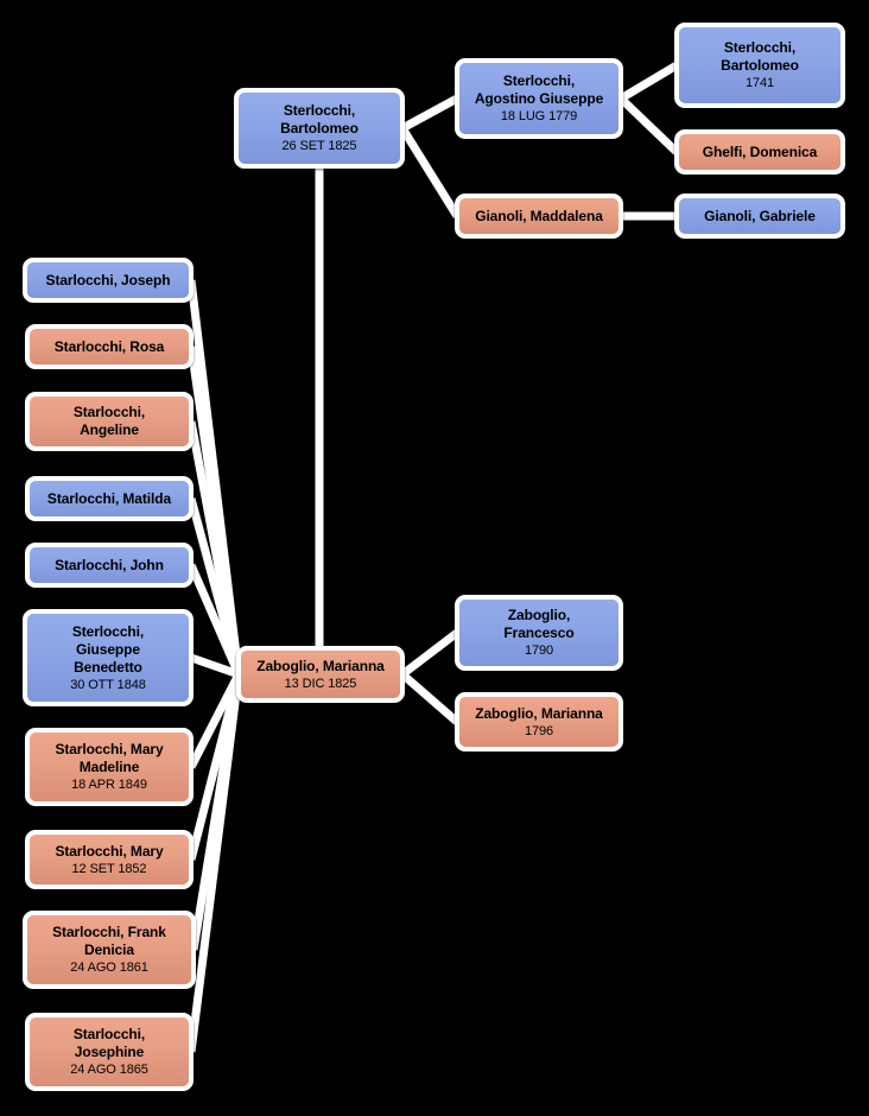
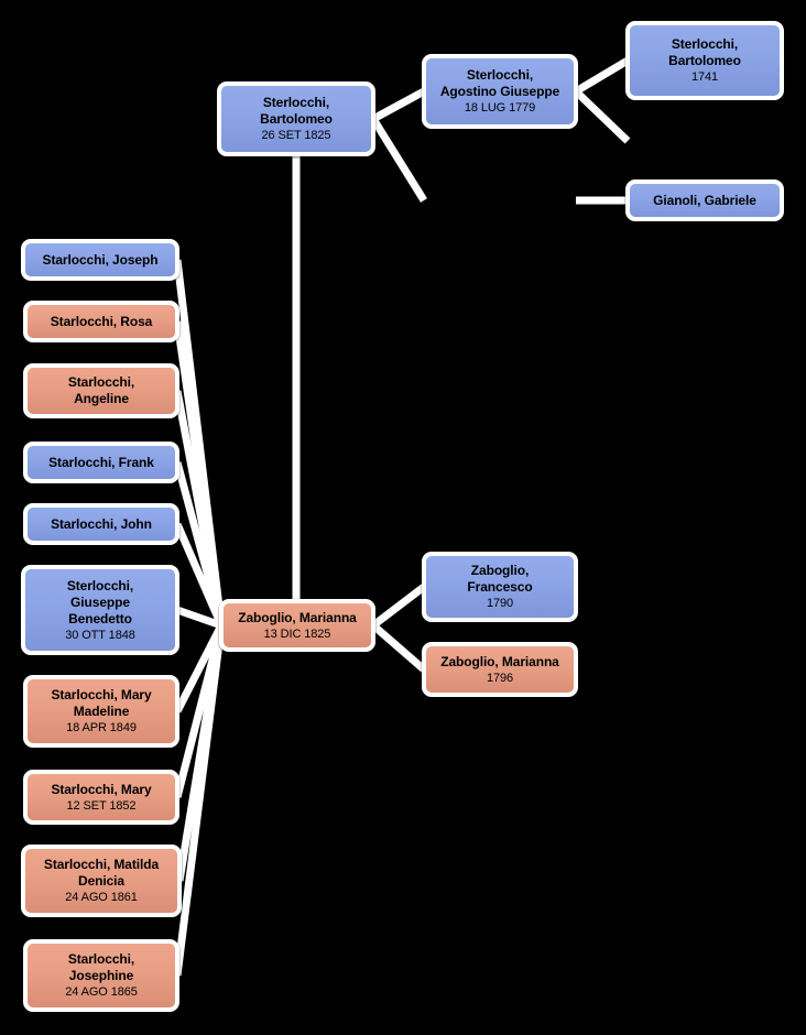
  Sterlocchi,
  Bartolomeo
  26 SET 1825
  Sterlocchi,
  Agostino Giuseppe
  18 LUG 1779
  Sterlocchi,
  Bartolomeo
  1741
- Ghelfi, Domenica
- Gianoli, Maddalena
  Gianoli, Gabriele
  Zaboglio, Marianna
  13 DIC 1825
  Zaboglio,
  Francesco
  1790
  Zaboglio, Marianna
  1796
  Starlocchi, Joseph
  Starlocchi, Rosa
  Starlocchi,
  Angeline
- Starlocchi, Matilda
+ Starlocchi, Frank
  Starlocchi, John
  Sterlocchi,
  Giuseppe
  Benedetto
  30 OTT 1848
  Starlocchi, Mary
  Madeline
  18 APR 1849
  Starlocchi, Mary
  12 SET 1852
- Starlocchi, Frank
+ Starlocchi, Matilda
  Denicia
  24 AGO 1861
  Starlocchi,
  Josephine
  24 AGO 1865
